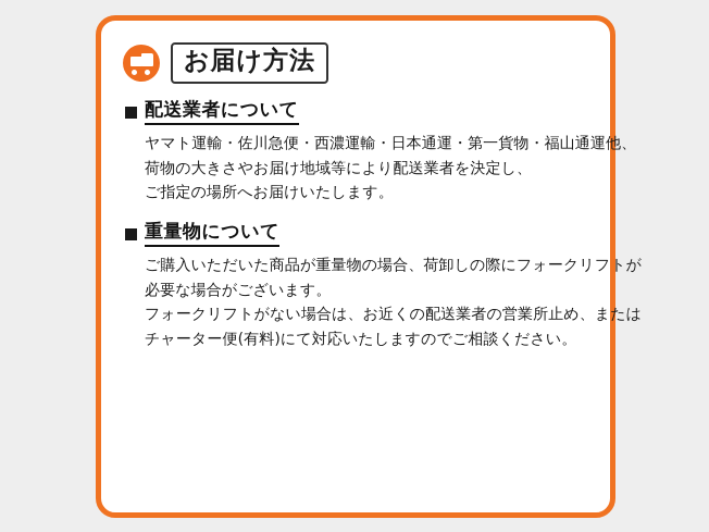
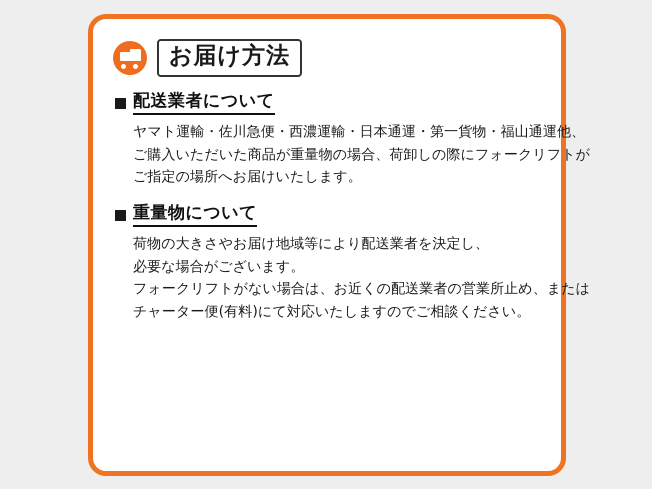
  お届け方法
  配送業者について
  ヤマト運輸・佐川急便・西濃運輸・日本通運・第一貨物・福山通運他、
- 荷物の大きさやお届け地域等により配送業者を決定し、
+ ご購入いただいた商品が重量物の場合、荷卸しの際にフォークリフトが
  ご指定の場所へお届けいたします。
  重量物について
- ご購入いただいた商品が重量物の場合、荷卸しの際にフォークリフトが
+ 荷物の大きさやお届け地域等により配送業者を決定し、
  必要な場合がございます。
  フォークリフトがない場合は、お近くの配送業者の営業所止め、または
  チャーター便(有料)にて対応いたしますのでご相談ください。
